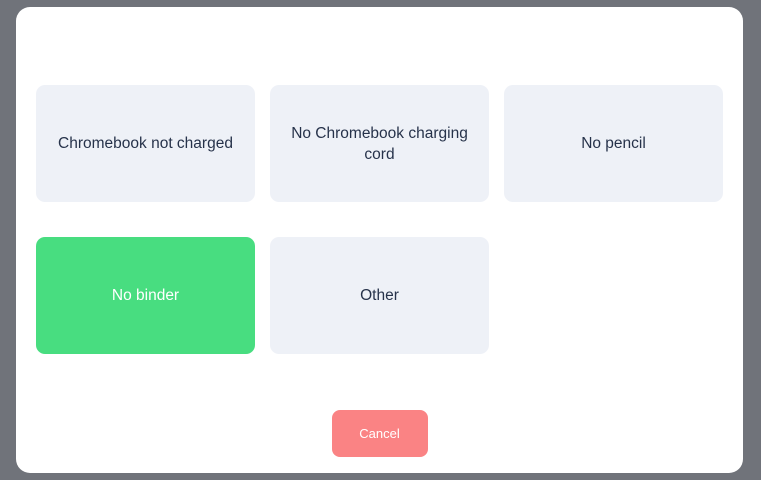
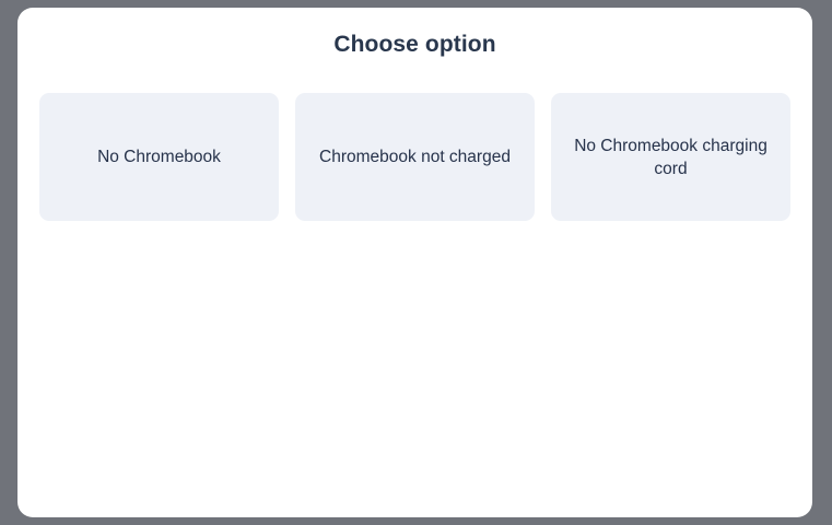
+ Choose option
+ No Chromebook
  Chromebook not charged
  No Chromebook charging cord
- No pencil
- No binder
- Other
- Cancel
